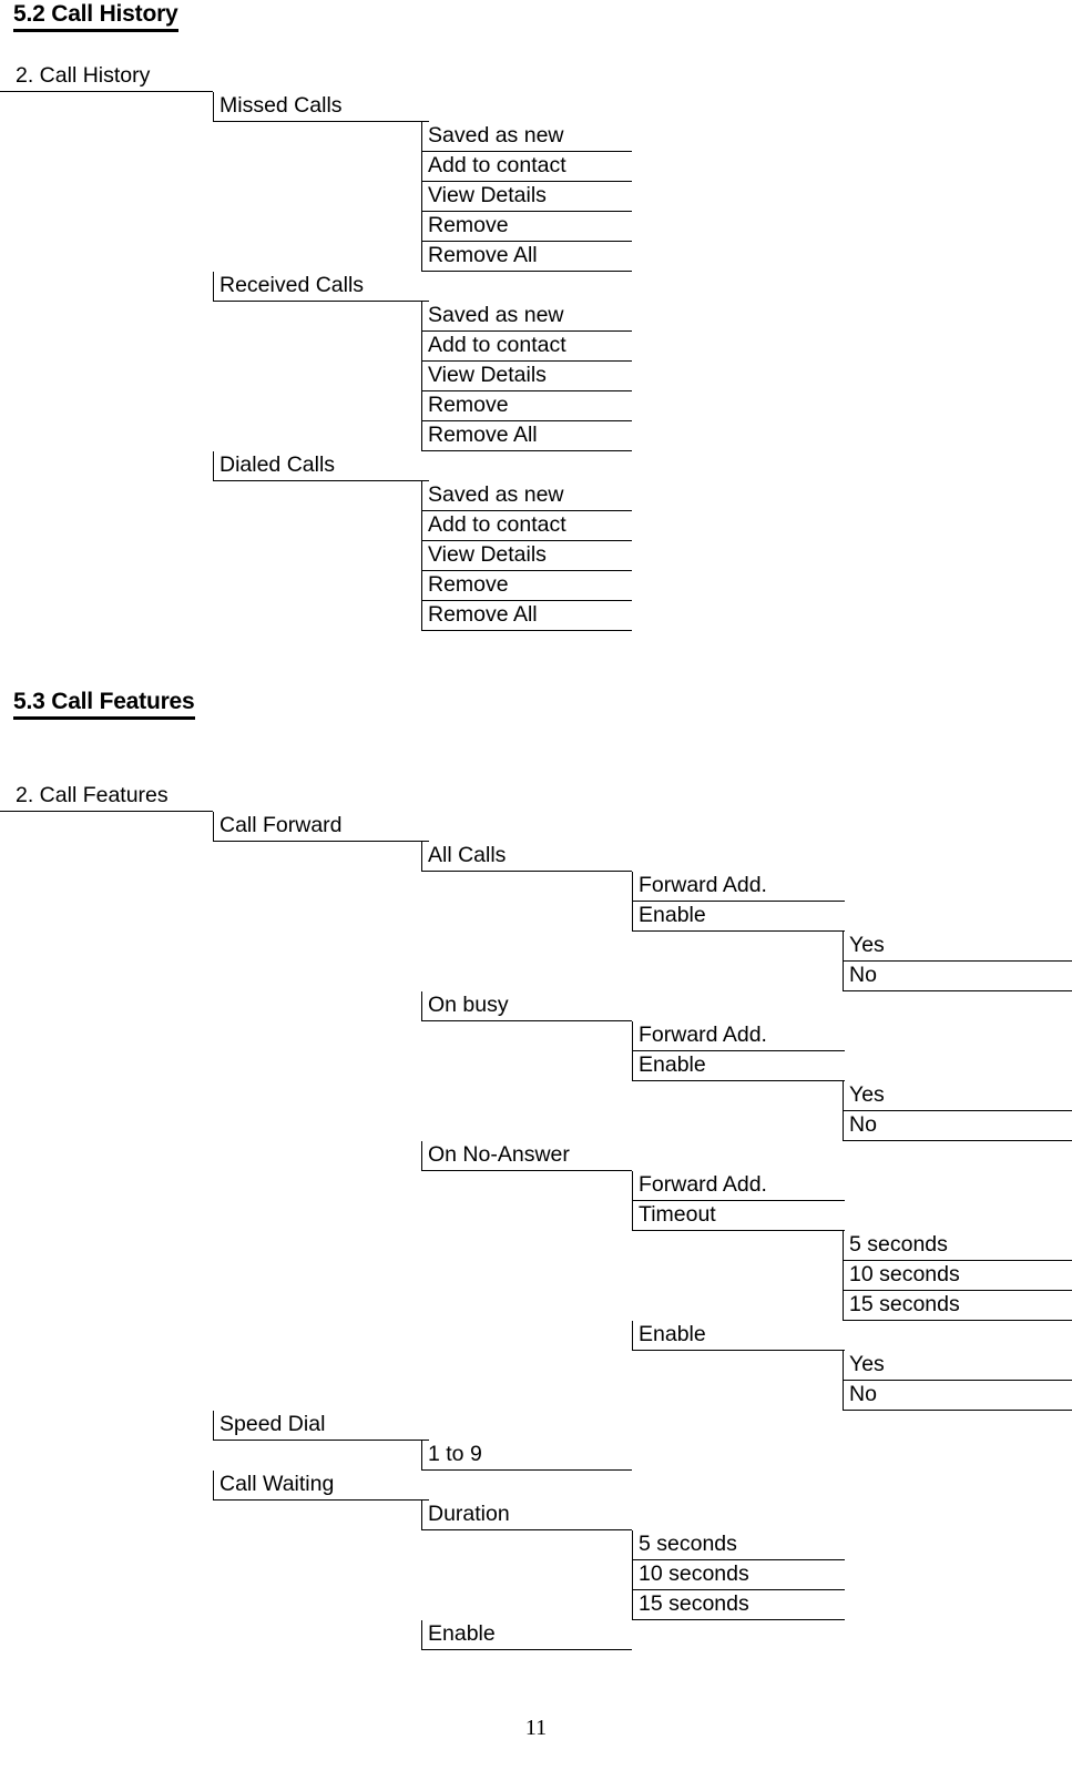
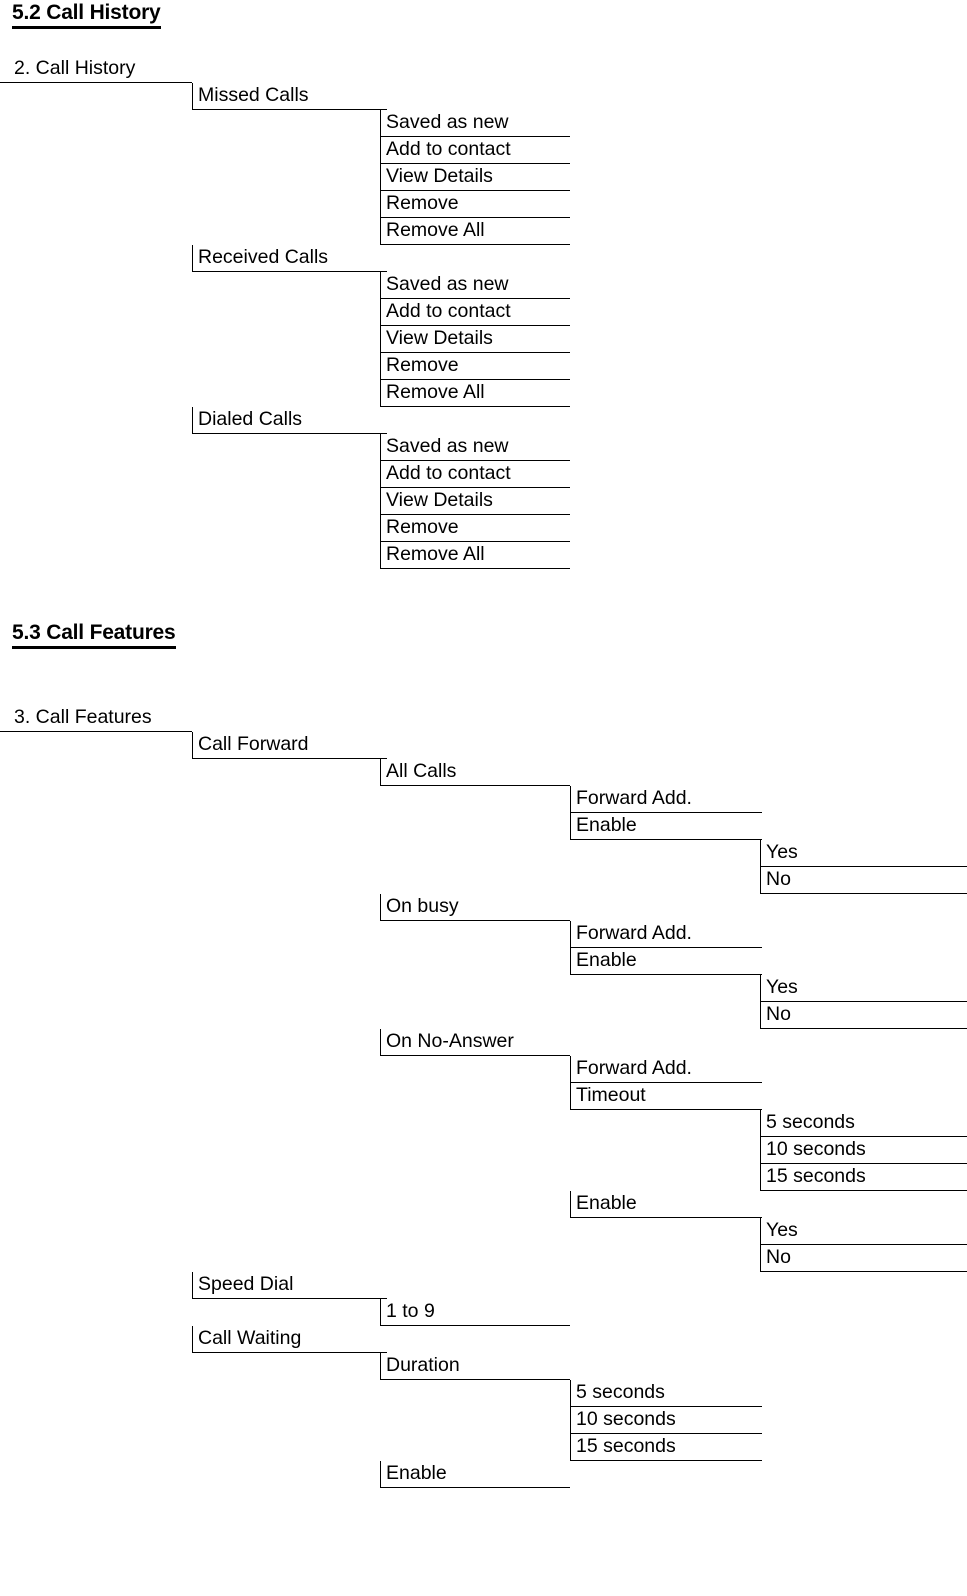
  5.2 Call History
  2. Call History
  Missed Calls
  Saved as new
  Add to contact
  View Details
  Remove
  Remove All
  Received Calls
  Saved as new
  Add to contact
  View Details
  Remove
  Remove All
  Dialed Calls
  Saved as new
  Add to contact
  View Details
  Remove
  Remove All
  5.3 Call Features
- 2. Call Features
+ 3. Call Features
  Call Forward
  All Calls
  Forward Add.
  Enable
  Yes
  No
  On busy
  Forward Add.
  Enable
  Yes
  No
  On No-Answer
  Forward Add.
  Timeout
  5 seconds
  10 seconds
  15 seconds
  Enable
  Yes
  No
  Speed Dial
  1 to 9
  Call Waiting
  Duration
  5 seconds
  10 seconds
  15 seconds
  Enable
- 11
